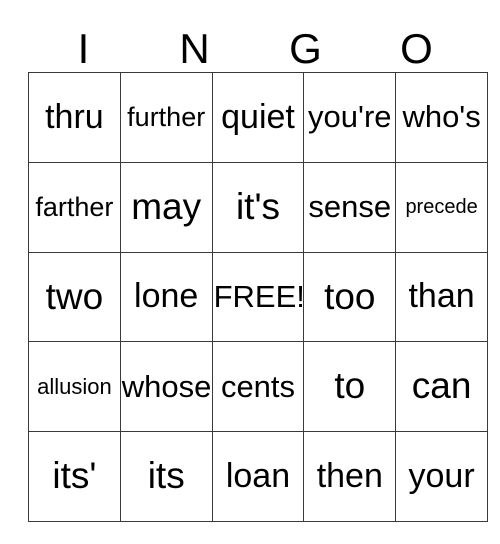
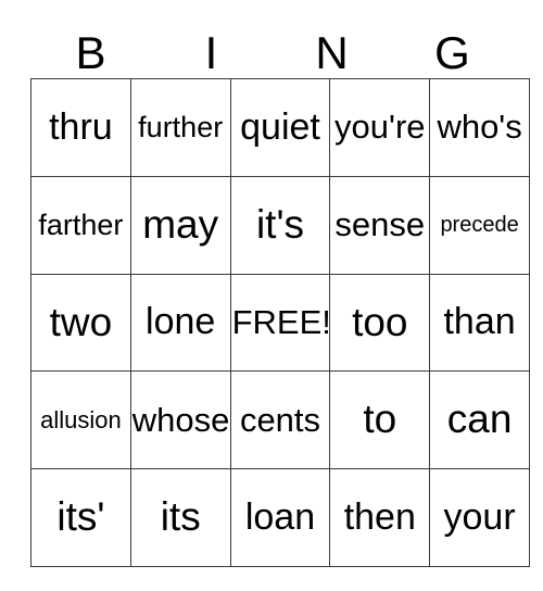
+ B
  I
  N
  G
- O
  thru	further	quiet	you're	who's
  farther	may	it's	sense	precede
  two	lone	FREE!	too	than
  allusion	whose	cents	to	can
  its'	its	loan	then	your
